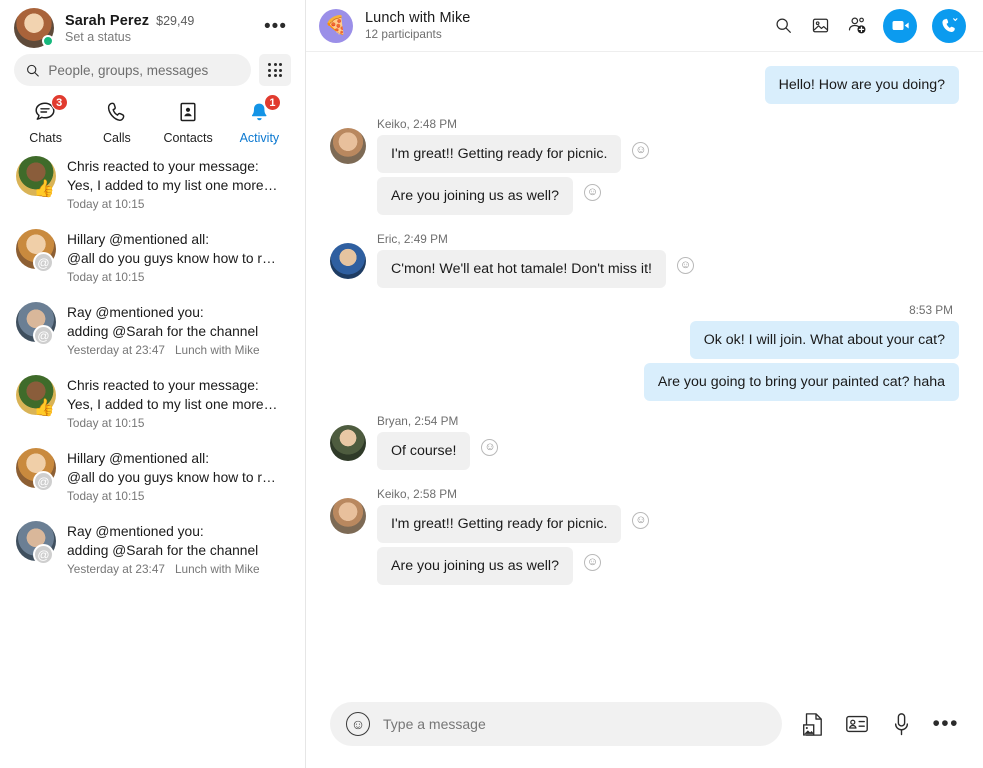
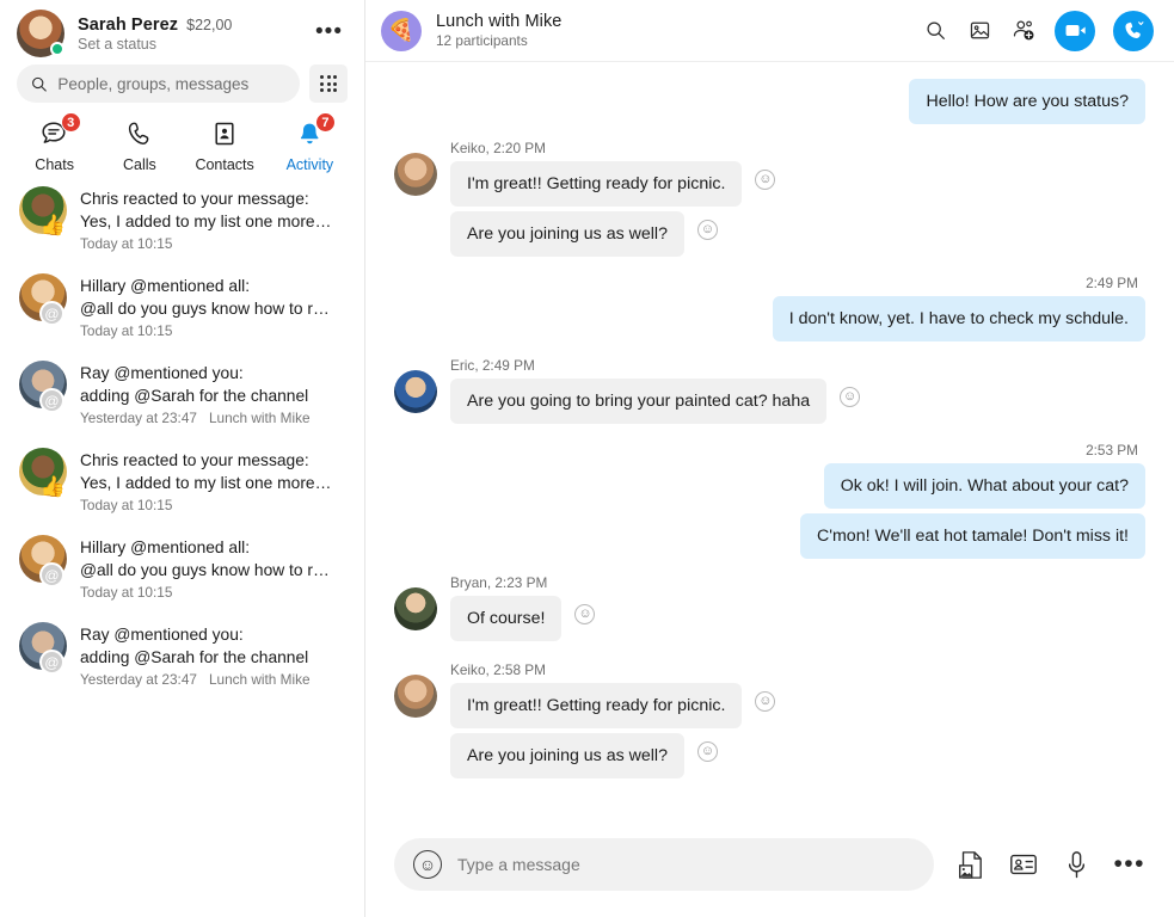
  Sarah Perez
- $29,49
+ $22,00
  Set a status
  •••
  People, groups, messages
  3
  Chats
  Calls
  Contacts
- 1
+ 7
  Activity
  👍
  Chris reacted to your message:
  Yes, I added to my list one more…
  Today at 10:15
  @
  Hillary @mentioned all:
  @all do you guys know how to r…
  Today at 10:15
  @
  Ray @mentioned you:
  adding @Sarah for the channel
  Yesterday at 23:47
  Lunch with Mike
  👍
  Chris reacted to your message:
  Yes, I added to my list one more…
  Today at 10:15
  @
  Hillary @mentioned all:
  @all do you guys know how to r…
  Today at 10:15
  @
  Ray @mentioned you:
  adding @Sarah for the channel
  Yesterday at 23:47
  Lunch with Mike
  🍕
  Lunch with Mike
  12 participants
- Hello! How are you doing?
+ Hello! How are you status?
- Keiko, 2:48 PM
+ Keiko, 2:20 PM
  I'm great!! Getting ready for picnic.
  ☺
  Are you joining us as well?
  ☺
+ 2:49 PM
+ I don't know, yet. I have to check my schdule.
  Eric, 2:49 PM
- C'mon! We'll eat hot tamale! Don't miss it!
+ Are you going to bring your painted cat? haha
  ☺
- 8:53 PM
+ 2:53 PM
  Ok ok! I will join. What about your cat?
- Are you going to bring your painted cat? haha
+ C'mon! We'll eat hot tamale! Don't miss it!
- Bryan, 2:54 PM
+ Bryan, 2:23 PM
  Of course!
  ☺
  Keiko, 2:58 PM
  I'm great!! Getting ready for picnic.
  ☺
  Are you joining us as well?
  ☺
  ☺
  Type a message
  •••
